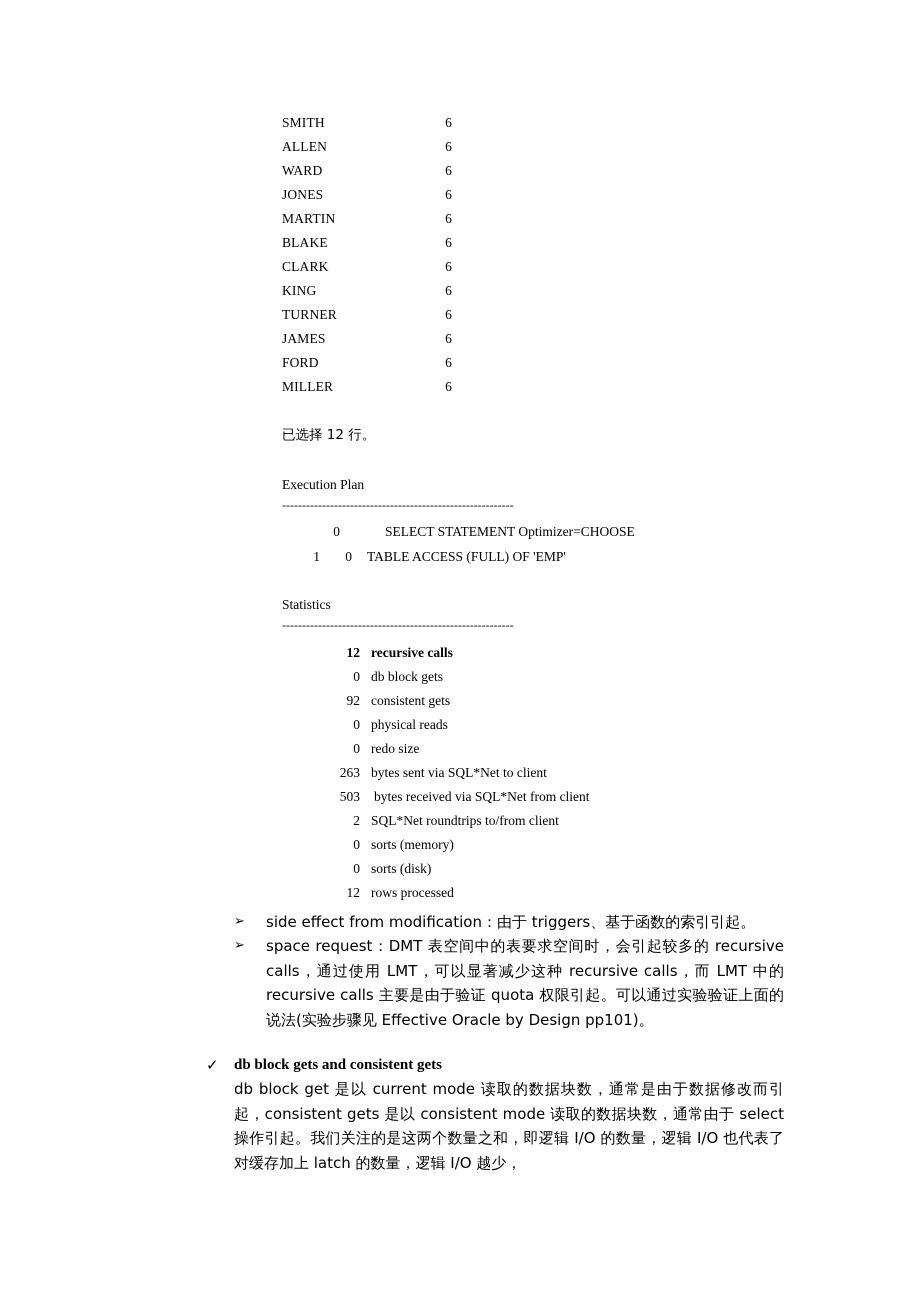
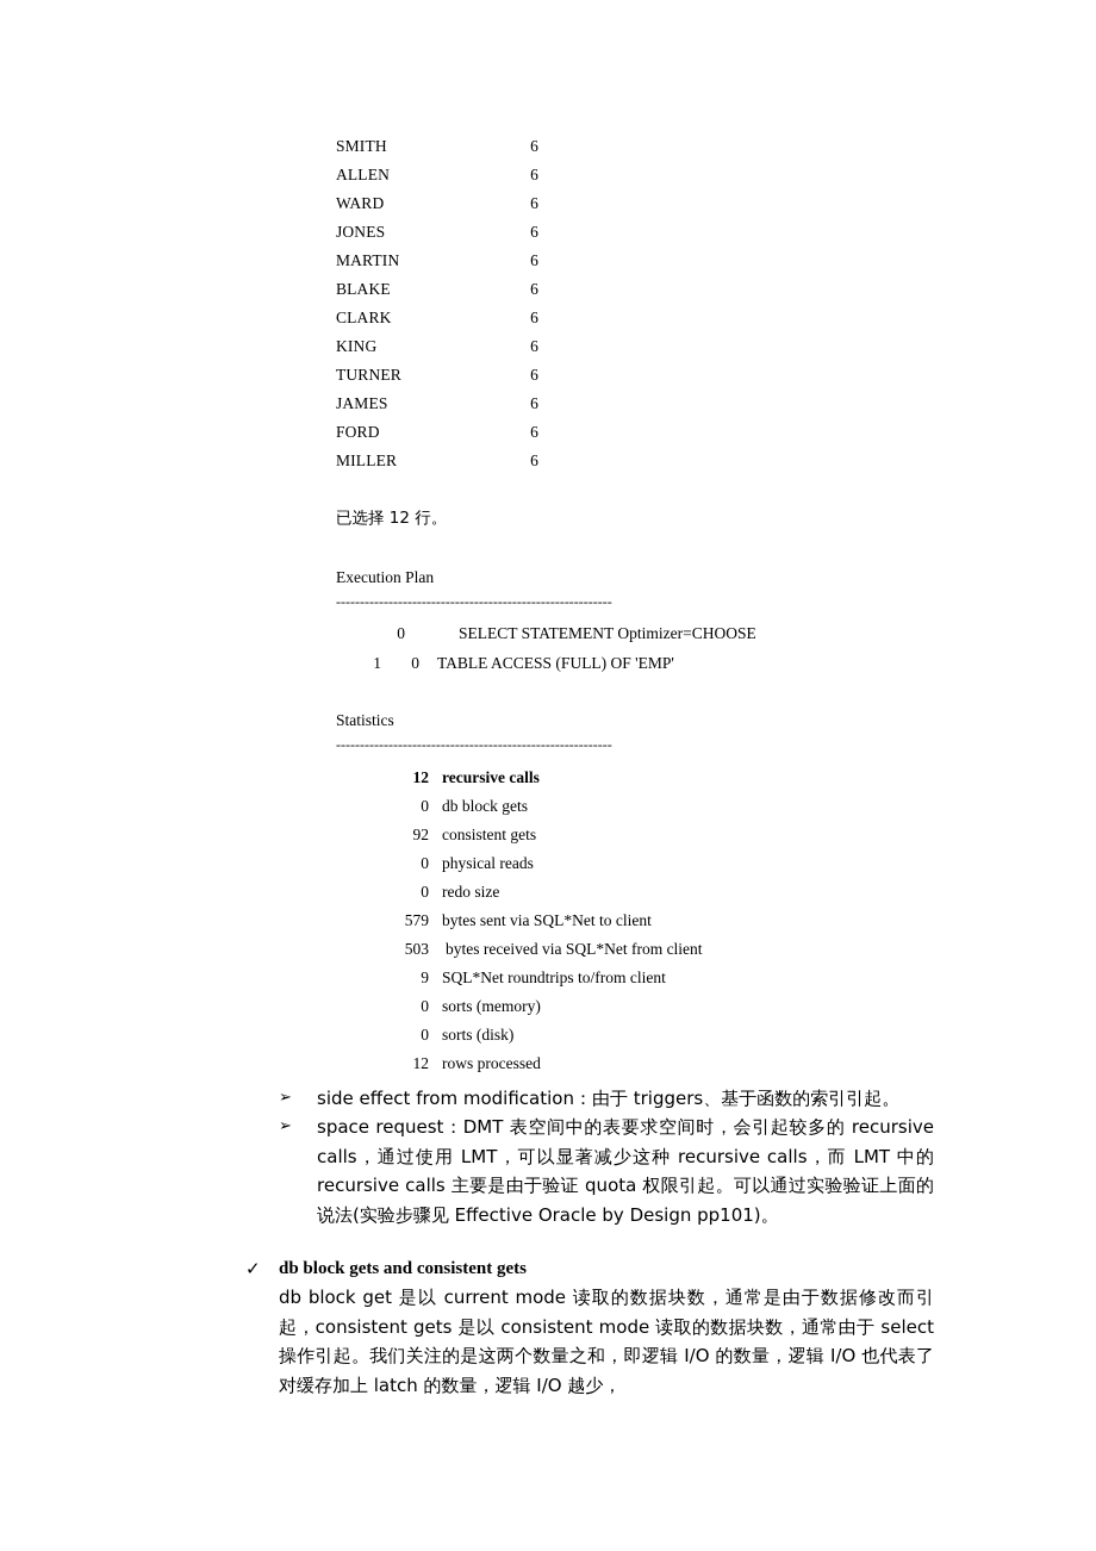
  SMITH 6
  ALLEN 6
  WARD 6
  JONES 6
  MARTIN 6
  BLAKE 6
  CLARK 6
  KING 6
  TURNER 6
  JAMES 6
  FORD 6
  MILLER 6
  已选择 12 行。
  Execution Plan
  ----------------------------------------------------------
  0
  SELECT STATEMENT Optimizer=CHOOSE
  1
  0
  TABLE ACCESS (FULL) OF 'EMP'
  Statistics
  ----------------------------------------------------------
  12 recursive calls
  0 db block gets
  92 consistent gets
  0 physical reads
  0 redo size
- 263 bytes sent via SQL*Net to client
+ 579 bytes sent via SQL*Net to client
  503 bytes received via SQL*Net from client
- 2 SQL*Net roundtrips to/from client
+ 9 SQL*Net roundtrips to/from client
  0 sorts (memory)
  0 sorts (disk)
  12 rows processed
  ➢
  side effect from modification：由于 triggers、基于函数的索引引起。
  ➢
  space request：DMT 表空间中的表要求空间时，会引起较多的 recursive calls，通过使用 LMT，可以显著减少这种 recursive calls，而 LMT 中的 recursive calls 主要是由于验证 quota 权限引起。可以通过实验验证上面的说法(实验步骤见 Effective Oracle by Design pp101)。
  ✓
  db block gets and consistent gets
  db block get 是以 current mode 读取的数据块数，通常是由于数据修改而引起，consistent gets 是以 consistent mode 读取的数据块数，通常由于 select 操作引起。我们关注的是这两个数量之和，即逻辑 I/O 的数量，逻辑 I/O 也代表了对缓存加上 latch 的数量，逻辑 I/O 越少，
